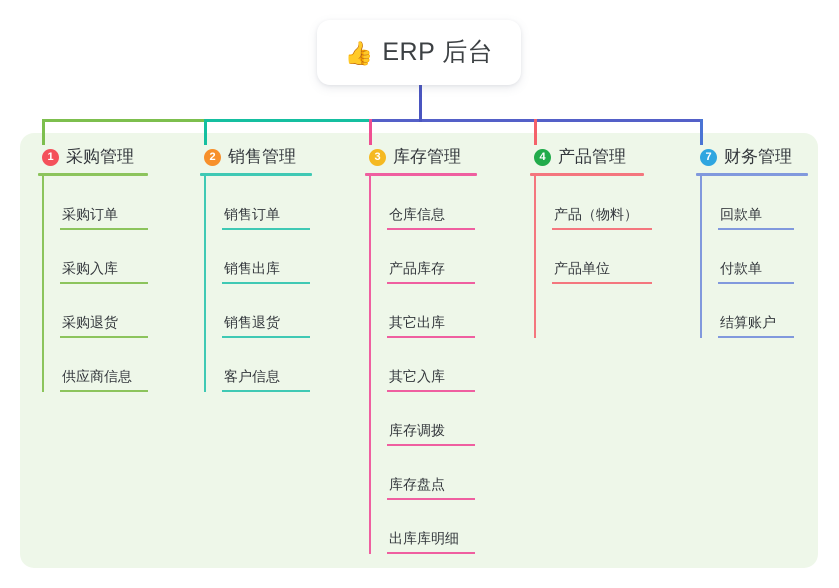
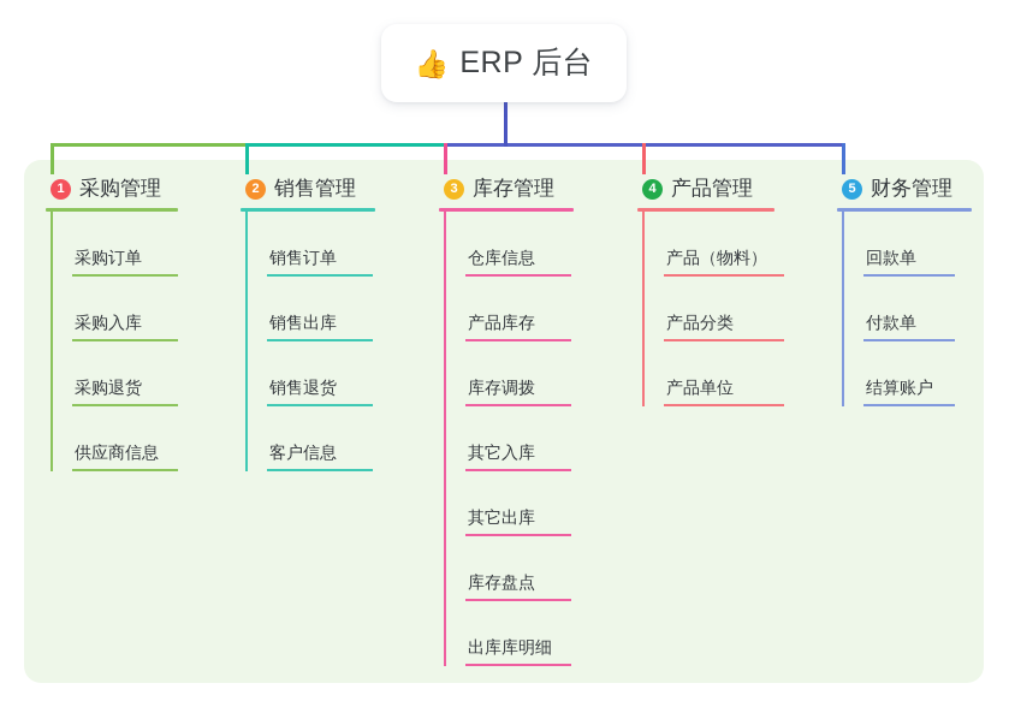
  👍
  ERP 后台
  1
  采购管理
  采购订单
  采购入库
  采购退货
  供应商信息
  2
  销售管理
  销售订单
  销售出库
  销售退货
  客户信息
  3
  库存管理
  仓库信息
  产品库存
- 其它出库
+ 库存调拨
  其它入库
- 库存调拨
+ 其它出库
  库存盘点
  出库库明细
  4
  产品管理
  产品（物料）
+ 产品分类
  产品单位
- 7
+ 5
  财务管理
  回款单
  付款单
  结算账户
